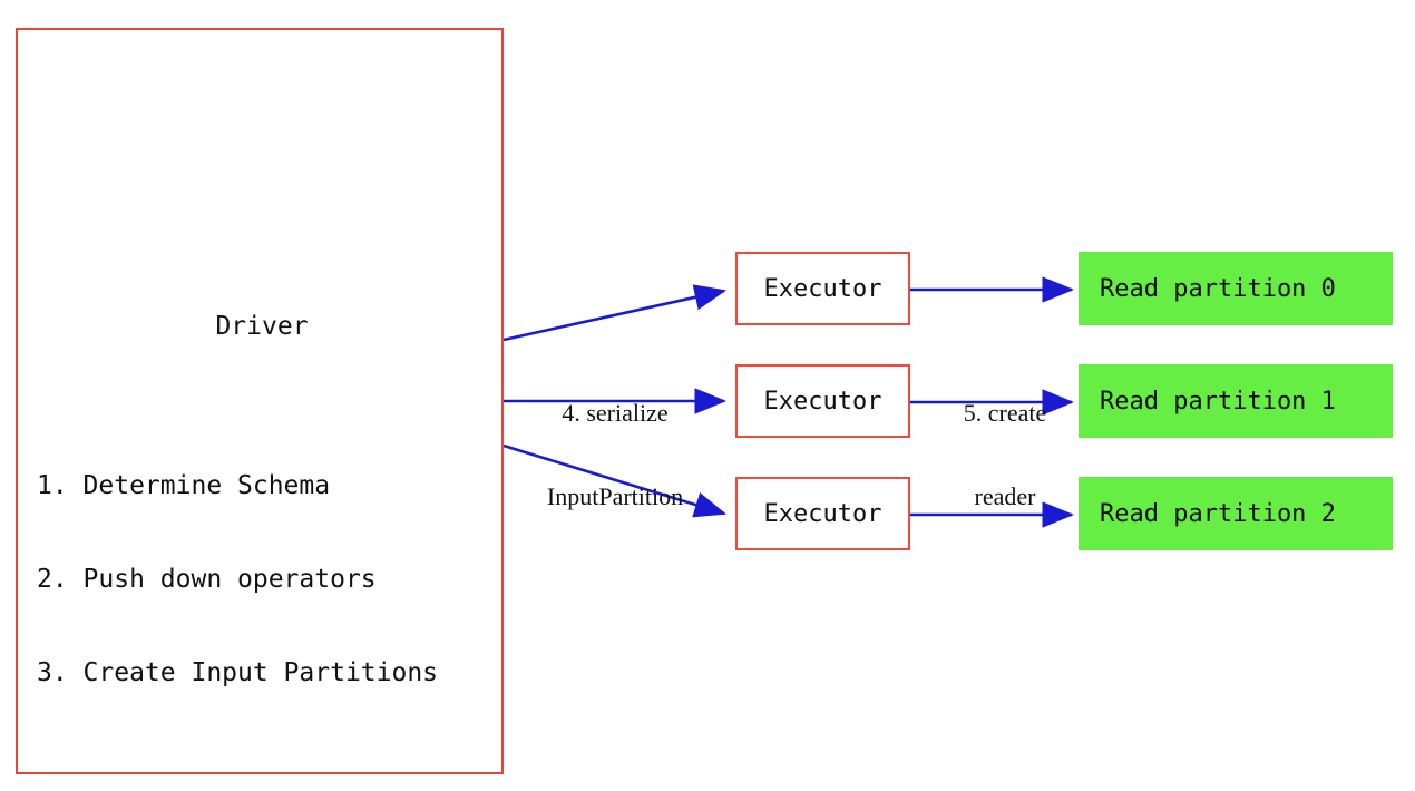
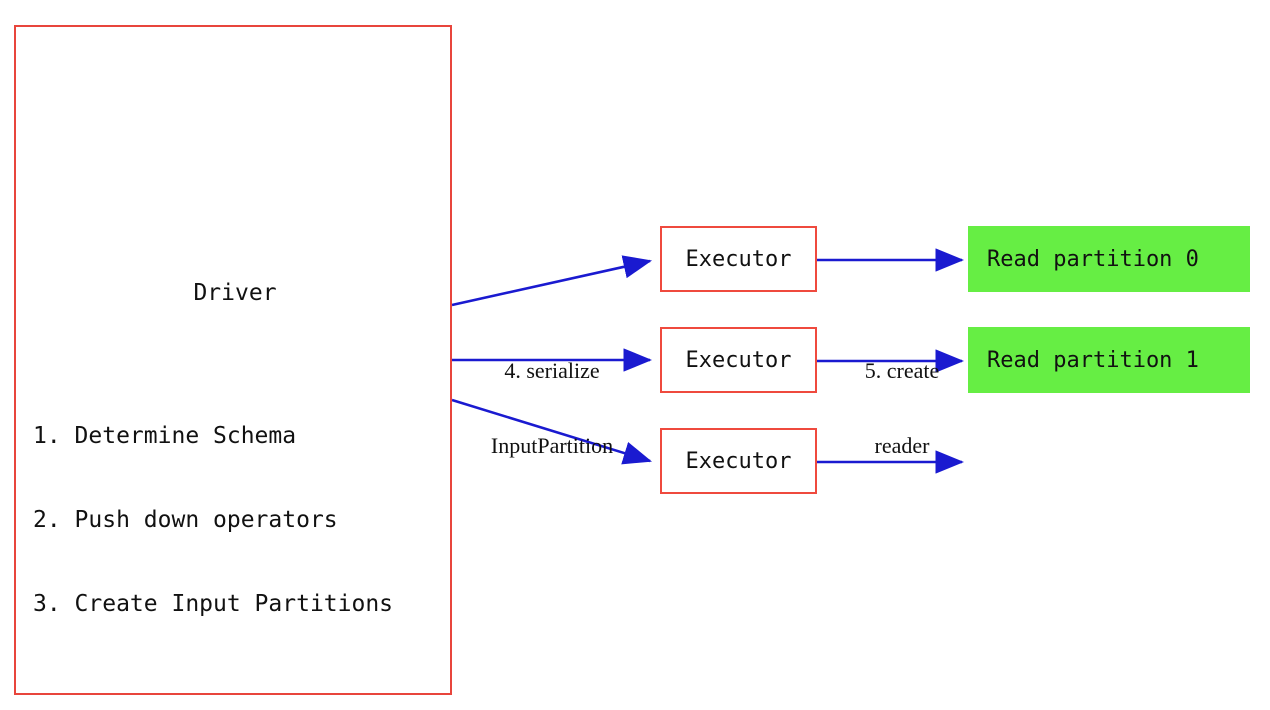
  Driver
  1. Determine Schema
  2. Push down operators
  3. Create Input Partitions
  Executor
  Executor
  Executor
  Read partition 0
  Read partition 1
- Read partition 2
  4. serialize
  InputPartition
  5. create
  reader
